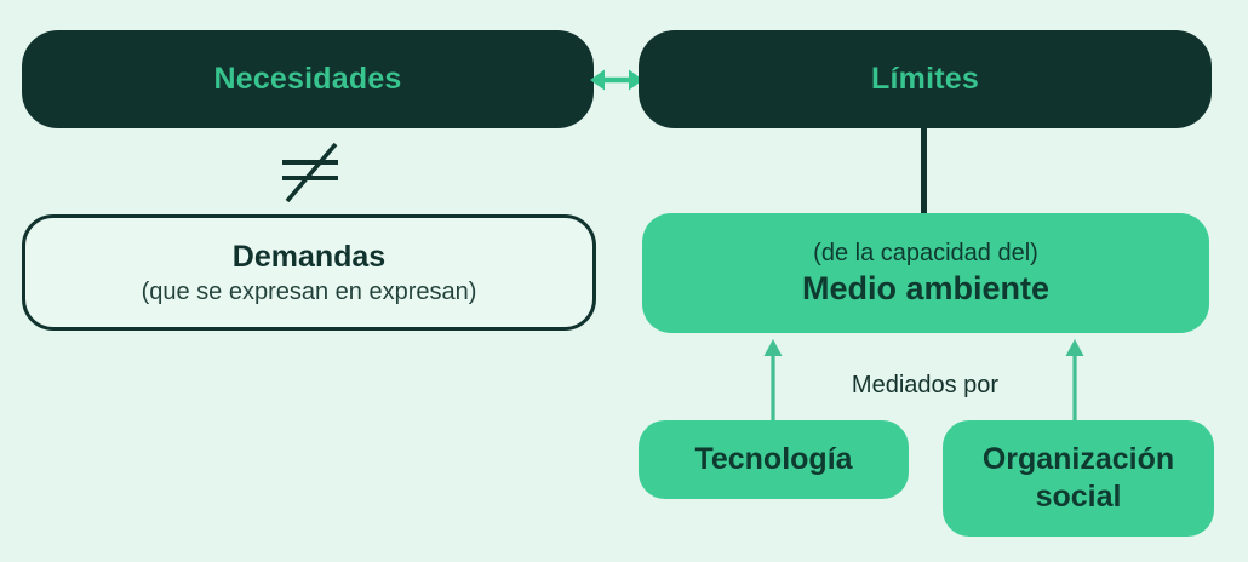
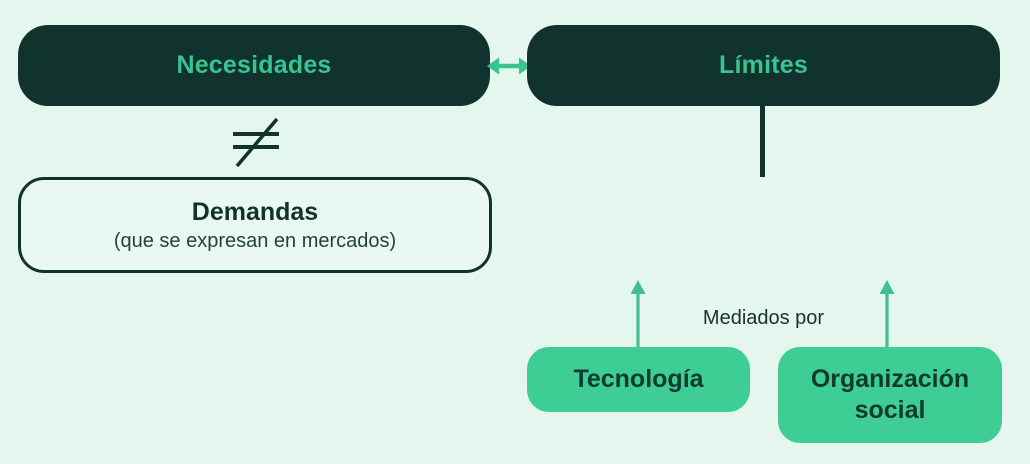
  Necesidades
  Límites
  Demandas
- (que se expresan en expresan)
+ (que se expresan en mercados)
- (de la capacidad del)
- Medio ambiente
  Mediados por
  Tecnología
  Organización social
